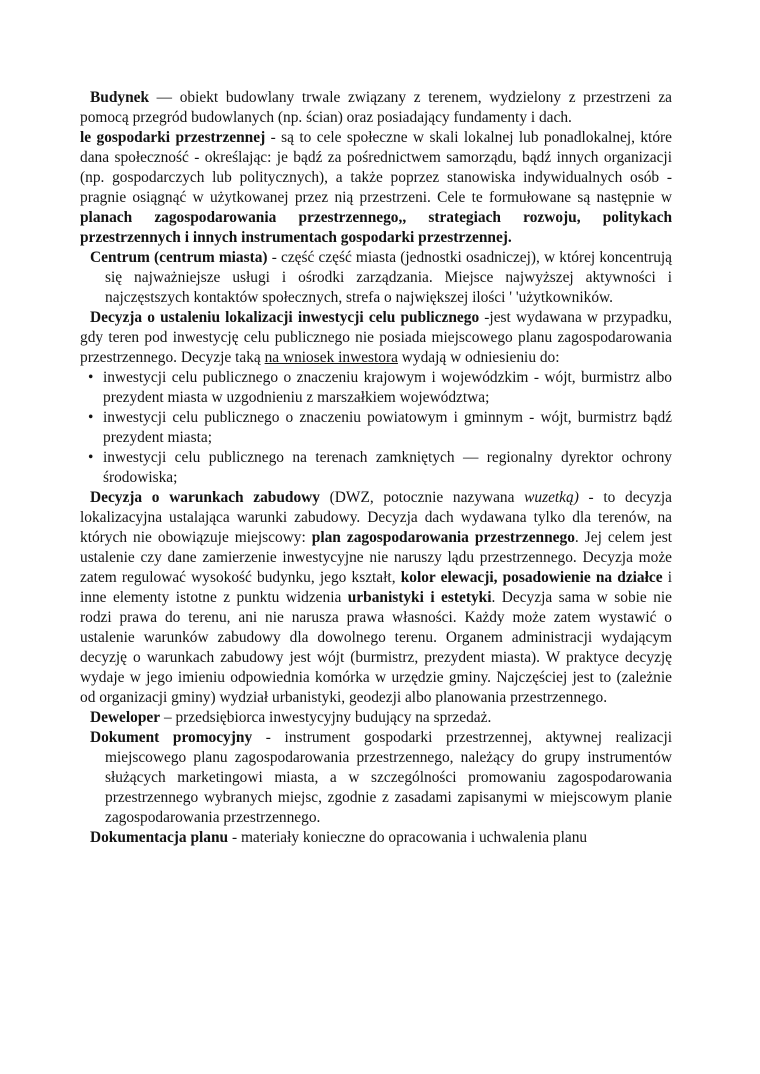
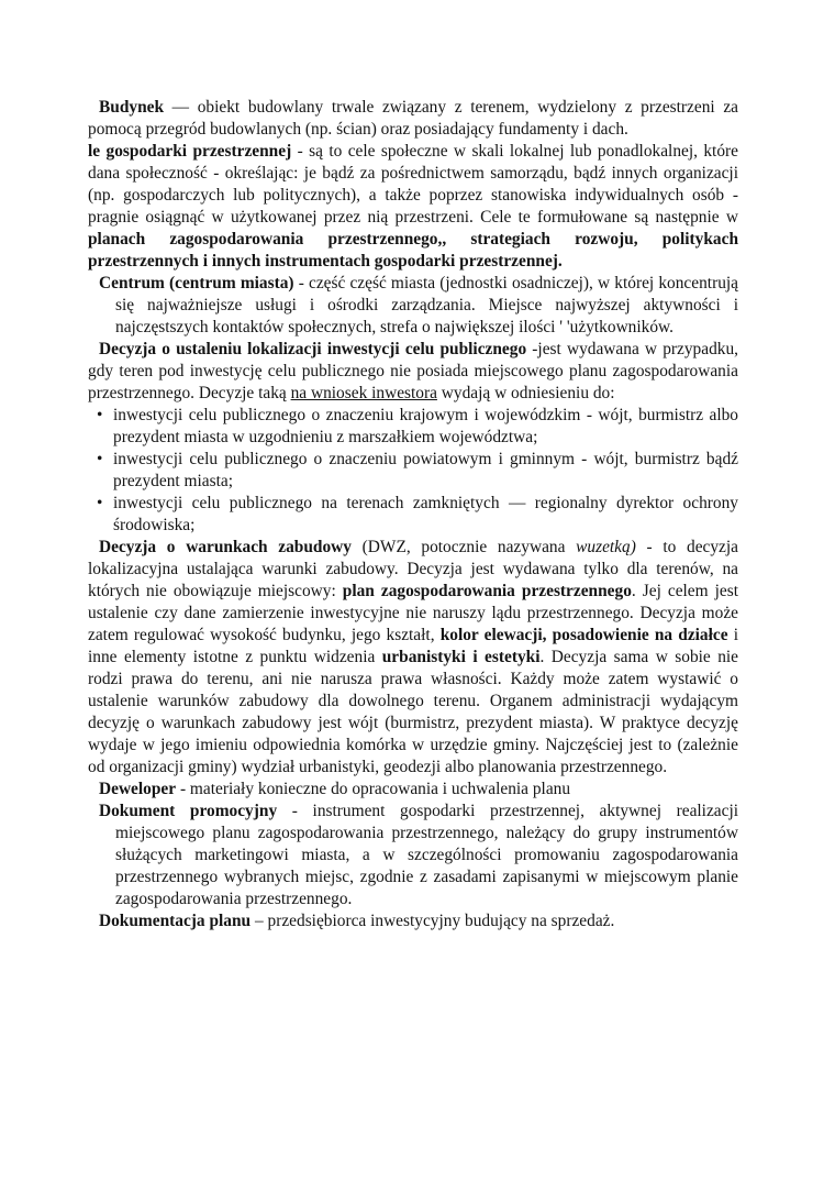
  Budynek — obiekt budowlany trwale związany z terenem, wydzielony z przestrzeni za pomocą przegród budowlanych (np. ścian) oraz posiadający fundamenty i dach.
  le gospodarki przestrzennej - są to cele społeczne w skali lokalnej lub ponadlokalnej, które dana społeczność - określając: je bądź za pośrednictwem samorządu, bądź innych organizacji (np. gospodarczych lub politycznych), a także poprzez stanowiska indywidualnych osób - pragnie osiągnąć w użytkowanej przez nią przestrzeni. Cele te formułowane są następnie w planach zagospodarowania przestrzennego,, strategiach rozwoju, politykach przestrzennych i innych instrumentach gospodarki przestrzennej.
  Centrum (centrum miasta) - część część miasta (jednostki osadniczej), w której koncentrują się najważniejsze usługi i ośrodki zarządzania. Miejsce najwyższej aktywności i najczęstszych kontaktów społecznych, strefa o największej ilości ' 'użytkowników.
  Decyzja o ustaleniu lokalizacji inwestycji celu publicznego -jest wydawana w przypadku, gdy teren pod inwestycję celu publicznego nie posiada miejscowego planu zagospodarowania przestrzennego. Decyzje taką na wniosek inwestora wydają w odniesieniu do:
  •
  inwestycji celu publicznego o znaczeniu krajowym i wojewódzkim - wójt, burmistrz albo prezydent miasta w uzgodnieniu z marszałkiem województwa;
  •
  inwestycji celu publicznego o znaczeniu powiatowym i gminnym - wójt, burmistrz bądź prezydent miasta;
  •
  inwestycji celu publicznego na terenach zamkniętych — regionalny dyrektor ochrony środowiska;
- Decyzja o warunkach zabudowy (DWZ, potocznie nazywana wuzetką) - to decyzja lokalizacyjna ustalająca warunki zabudowy. Decyzja dach wydawana tylko dla terenów, na których nie obowiązuje miejscowy: plan zagospodarowania przestrzennego. Jej celem jest ustalenie czy dane zamierzenie inwestycyjne nie naruszy lądu przestrzennego. Decyzja może zatem regulować wysokość budynku, jego kształt, kolor elewacji, posadowienie na działce i inne elementy istotne z punktu widzenia urbanistyki i estetyki. Decyzja sama w sobie nie rodzi prawa do terenu, ani nie narusza prawa własności. Każdy może zatem wystawić o ustalenie warunków zabudowy dla dowolnego terenu. Organem administracji wydającym decyzję o warunkach zabudowy jest wójt (burmistrz, prezydent miasta). W praktyce decyzję wydaje w jego imieniu odpowiednia komórka w urzędzie gminy. Najczęściej jest to (zależnie od organizacji gminy) wydział urbanistyki, geodezji albo planowania przestrzennego.
+ Decyzja o warunkach zabudowy (DWZ, potocznie nazywana wuzetką) - to decyzja lokalizacyjna ustalająca warunki zabudowy. Decyzja jest wydawana tylko dla terenów, na których nie obowiązuje miejscowy: plan zagospodarowania przestrzennego. Jej celem jest ustalenie czy dane zamierzenie inwestycyjne nie naruszy lądu przestrzennego. Decyzja może zatem regulować wysokość budynku, jego kształt, kolor elewacji, posadowienie na działce i inne elementy istotne z punktu widzenia urbanistyki i estetyki. Decyzja sama w sobie nie rodzi prawa do terenu, ani nie narusza prawa własności. Każdy może zatem wystawić o ustalenie warunków zabudowy dla dowolnego terenu. Organem administracji wydającym decyzję o warunkach zabudowy jest wójt (burmistrz, prezydent miasta). W praktyce decyzję wydaje w jego imieniu odpowiednia komórka w urzędzie gminy. Najczęściej jest to (zależnie od organizacji gminy) wydział urbanistyki, geodezji albo planowania przestrzennego.
- Deweloper – przedsiębiorca inwestycyjny budujący na sprzedaż.
+ Deweloper - materiały konieczne do opracowania i uchwalenia planu
  Dokument promocyjny - instrument gospodarki przestrzennej, aktywnej realizacji miejscowego planu zagospodarowania przestrzennego, należący do grupy instrumentów służących marketingowi miasta, a w szczególności promowaniu zagospodarowania przestrzennego wybranych miejsc, zgodnie z zasadami zapisanymi w miejscowym planie zagospodarowania przestrzennego.
- Dokumentacja planu - materiały konieczne do opracowania i uchwalenia planu
+ Dokumentacja planu – przedsiębiorca inwestycyjny budujący na sprzedaż.
